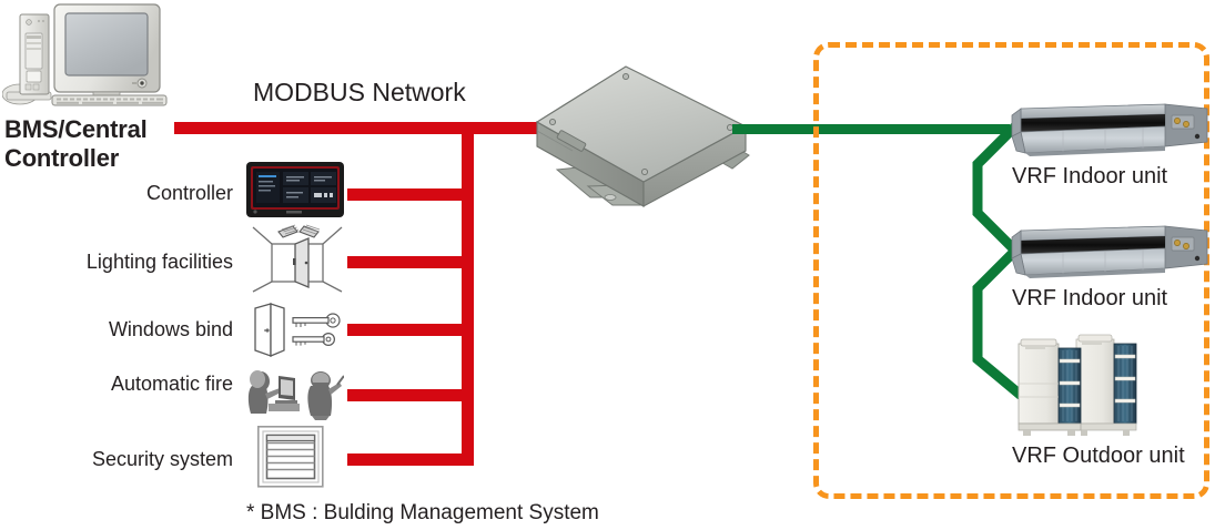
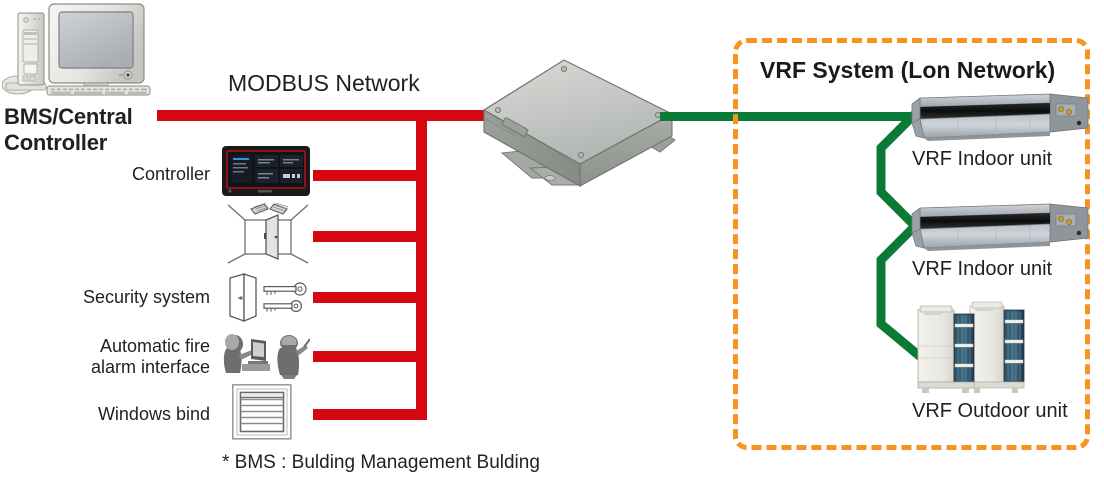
  BMS/Central
  Controller
  MODBUS Network
  Controller
- Lighting facilities
- Windows bind
+ Security system
  Automatic fire
+ alarm interface
- Security system
+ Windows bind
- * BMS : Bulding Management System
+ * BMS : Bulding Management Bulding
+ VRF System (Lon Network)
  VRF Indoor unit
  VRF Indoor unit
  VRF Outdoor unit
